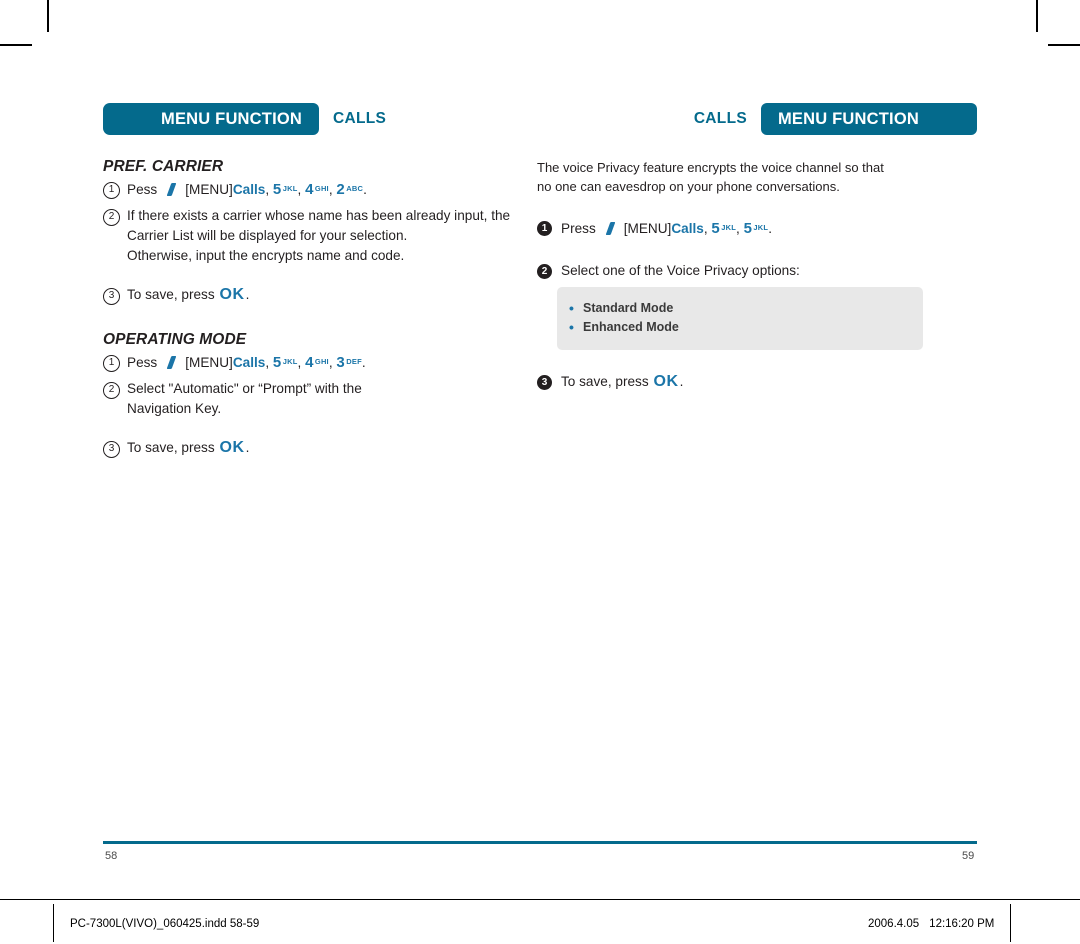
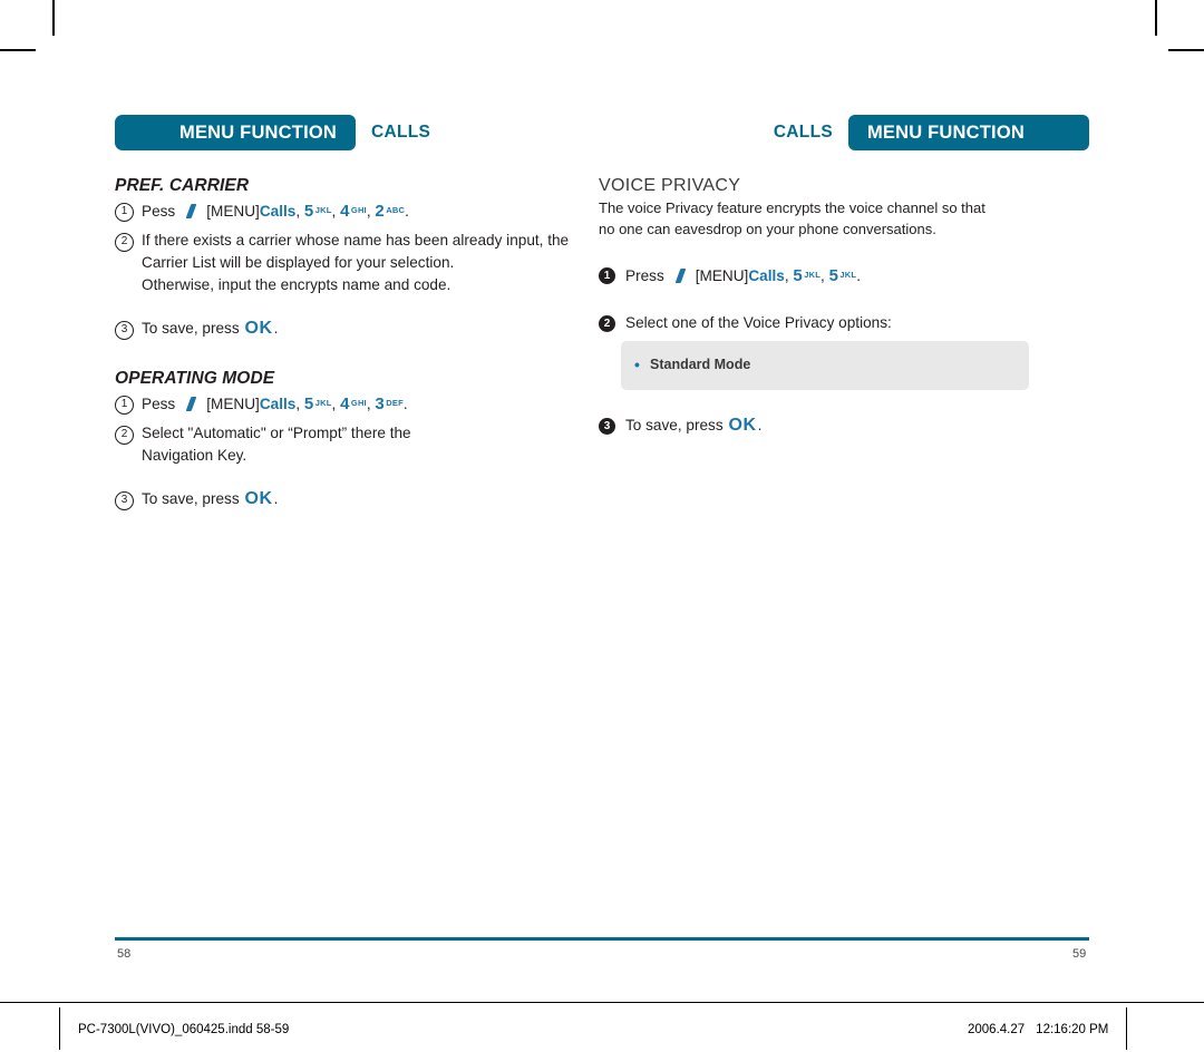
  MENU FUNCTION
  CALLS
  PREF. CARRIER
  1
  Pess [MENU]Calls, 5 JKL, 4 GHI, 2 ABC.
  2
  If there exists a carrier whose name has been already input, the Carrier List will be displayed for your selection.
  Otherwise, input the encrypts name and code.
  3
  To save, press OK.
  OPERATING MODE
  1
  Pess [MENU]Calls, 5 JKL, 4 GHI, 3 DEF.
  2
- Select "Automatic" or “Prompt” with the Navigation Key.
+ Select "Automatic" or “Prompt” there the Navigation Key.
  3
  To save, press OK.
  CALLS
  MENU FUNCTION
+ VOICE PRIVACY
  The voice Privacy feature encrypts the voice channel so that no one can eavesdrop on your phone conversations.
  1
  Press [MENU]Calls, 5 JKL, 5 JKL.
  2
  Select one of the Voice Privacy options:
  Standard Mode
- Enhanced Mode
  3
  To save, press OK.
  58
  59
  PC-7300L(VIVO)_060425.indd 58-59
- 2006.4.05 12:16:20 PM
+ 2006.4.27 12:16:20 PM
